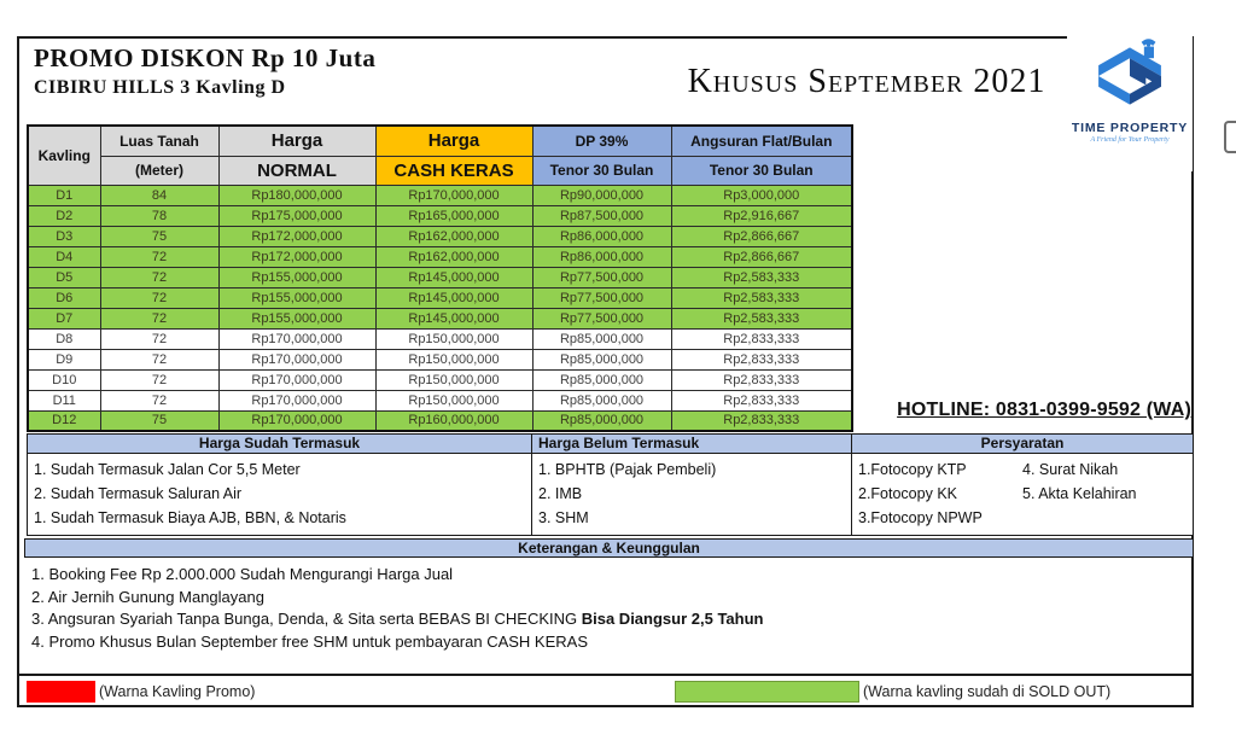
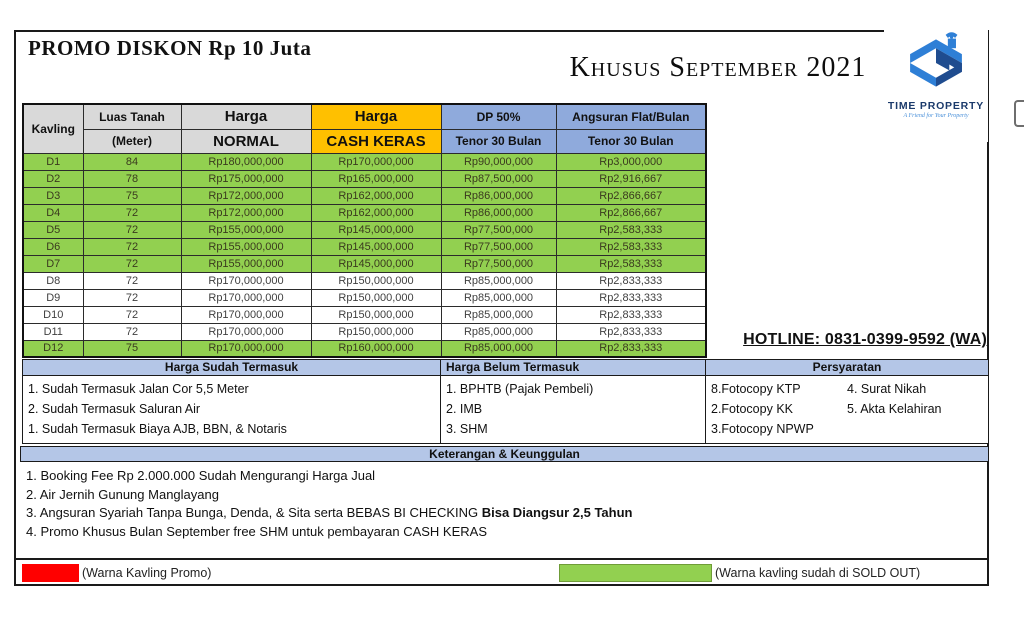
  PROMO DISKON Rp 10 Juta
- CIBIRU HILLS 3 Kavling D
  Khusus September 2021
  TIME PROPERTY
- Kavling	Luas Tanah	Harga	Harga	DP 39%	Angsuran Flat/Bulan
+ Kavling	Luas Tanah	Harga	Harga	DP 50%	Angsuran Flat/Bulan
  (Meter)	NORMAL	CASH KERAS	Tenor 30 Bulan	Tenor 30 Bulan
  D1	84	Rp180,000,000	Rp170,000,000	Rp90,000,000	Rp3,000,000
  D2	78	Rp175,000,000	Rp165,000,000	Rp87,500,000	Rp2,916,667
  D3	75	Rp172,000,000	Rp162,000,000	Rp86,000,000	Rp2,866,667
  D4	72	Rp172,000,000	Rp162,000,000	Rp86,000,000	Rp2,866,667
  D5	72	Rp155,000,000	Rp145,000,000	Rp77,500,000	Rp2,583,333
  D6	72	Rp155,000,000	Rp145,000,000	Rp77,500,000	Rp2,583,333
  D7	72	Rp155,000,000	Rp145,000,000	Rp77,500,000	Rp2,583,333
  D8	72	Rp170,000,000	Rp150,000,000	Rp85,000,000	Rp2,833,333
  D9	72	Rp170,000,000	Rp150,000,000	Rp85,000,000	Rp2,833,333
  D10	72	Rp170,000,000	Rp150,000,000	Rp85,000,000	Rp2,833,333
  D11	72	Rp170,000,000	Rp150,000,000	Rp85,000,000	Rp2,833,333
  D12	75	Rp170,000,000	Rp160,000,000	Rp85,000,000	Rp2,833,333
  HOTLINE: 0831-0399-9592 (WA)
  Harga Sudah Termasuk
  Harga Belum Termasuk
  Persyaratan
  1. Sudah Termasuk Jalan Cor 5,5 Meter
  2. Sudah Termasuk Saluran Air
  1. Sudah Termasuk Biaya AJB, BBN, & Notaris
  1. BPHTB (Pajak Pembeli)
  2. IMB
  3. SHM
- 1.Fotocopy KTP
+ 8.Fotocopy KTP
  2.Fotocopy KK
  3.Fotocopy NPWP
  4. Surat Nikah
  5. Akta Kelahiran
  Keterangan & Keunggulan
  1. Booking Fee Rp 2.000.000 Sudah Mengurangi Harga Jual
  2. Air Jernih Gunung Manglayang
  3. Angsuran Syariah Tanpa Bunga, Denda, & Sita serta BEBAS BI CHECKING Bisa Diangsur 2,5 Tahun
  4. Promo Khusus Bulan September free SHM untuk pembayaran CASH KERAS
  (Warna Kavling Promo)
  (Warna kavling sudah di SOLD OUT)
